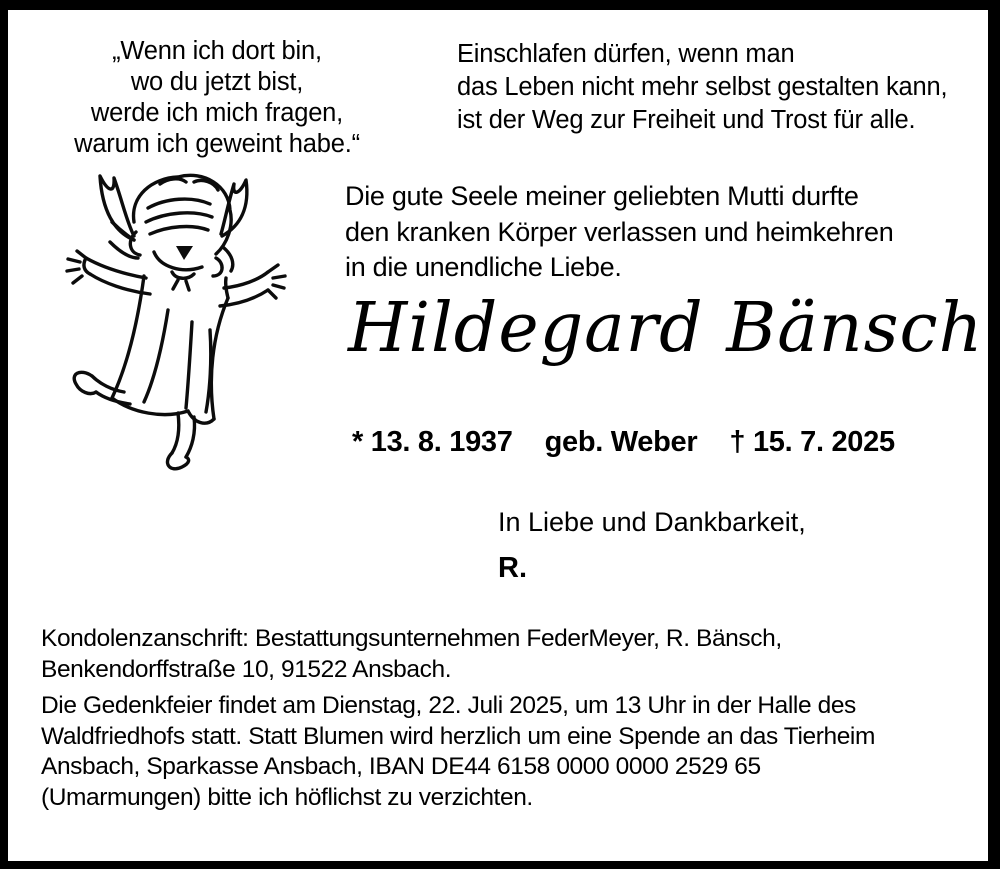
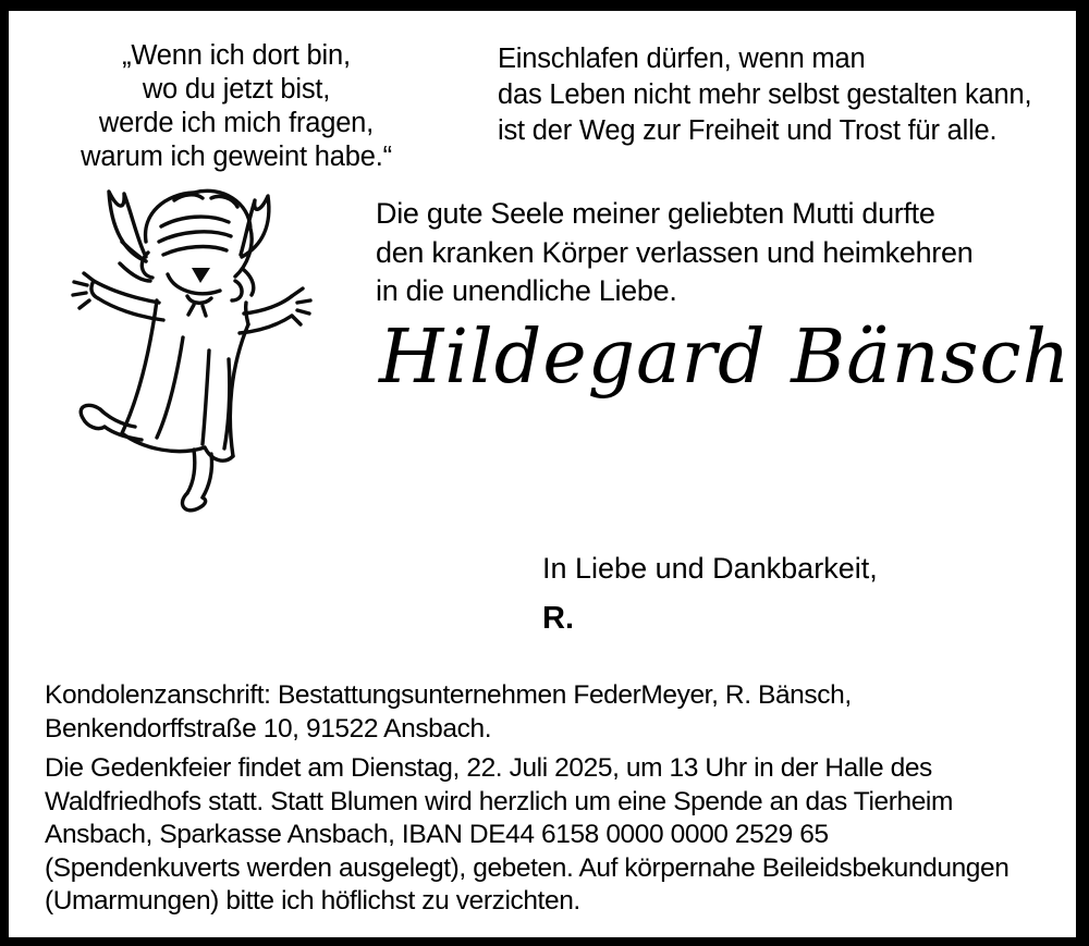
  „Wenn ich dort bin,
  wo du jetzt bist,
  werde ich mich fragen,
  warum ich geweint habe.“
  Einschlafen dürfen, wenn man
  das Leben nicht mehr selbst gestalten kann,
  ist der Weg zur Freiheit und Trost für alle.
  Die gute Seele meiner geliebten Mutti durfte
  den kranken Körper verlassen und heimkehren
  in die unendliche Liebe.
  Hildegard Bänsch
- * 13. 8. 1937
- geb. Weber
- † 15. 7. 2025
  In Liebe und Dankbarkeit,
  R.
  Kondolenzanschrift: Bestattungsunternehmen FederMeyer, R. Bänsch,
  Benkendorffstraße 10, 91522 Ansbach.
  Die Gedenkfeier findet am Dienstag, 22. Juli 2025, um 13 Uhr in der Halle des
  Waldfriedhofs statt. Statt Blumen wird herzlich um eine Spende an das Tierheim
  Ansbach, Sparkasse Ansbach, IBAN DE44 6158 0000 0000 2529 65
+ (Spendenkuverts werden ausgelegt), gebeten. Auf körpernahe Beileidsbekundungen
  (Umarmungen) bitte ich höflichst zu verzichten.
